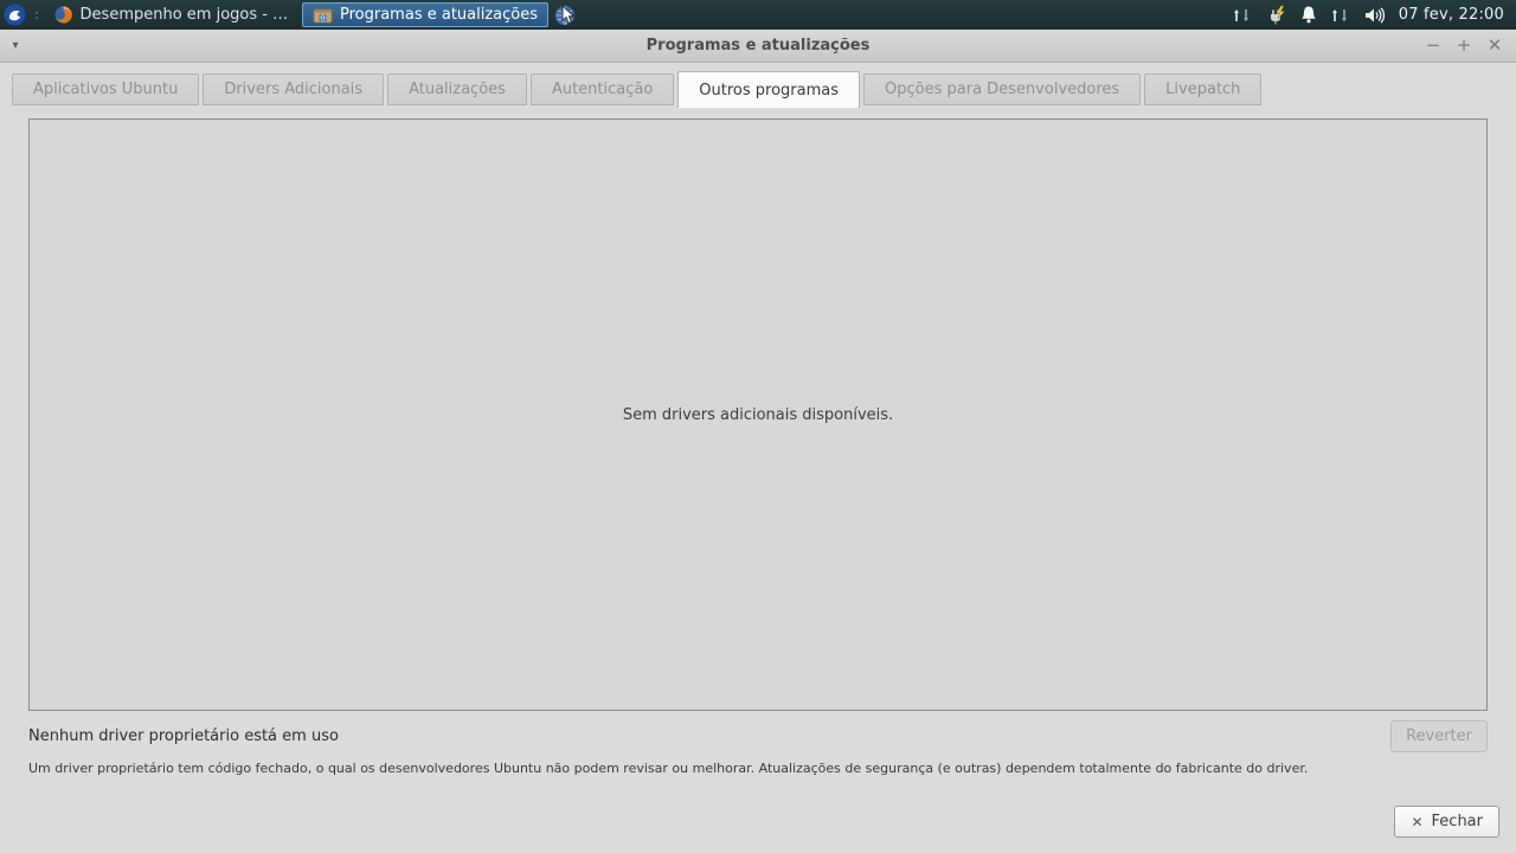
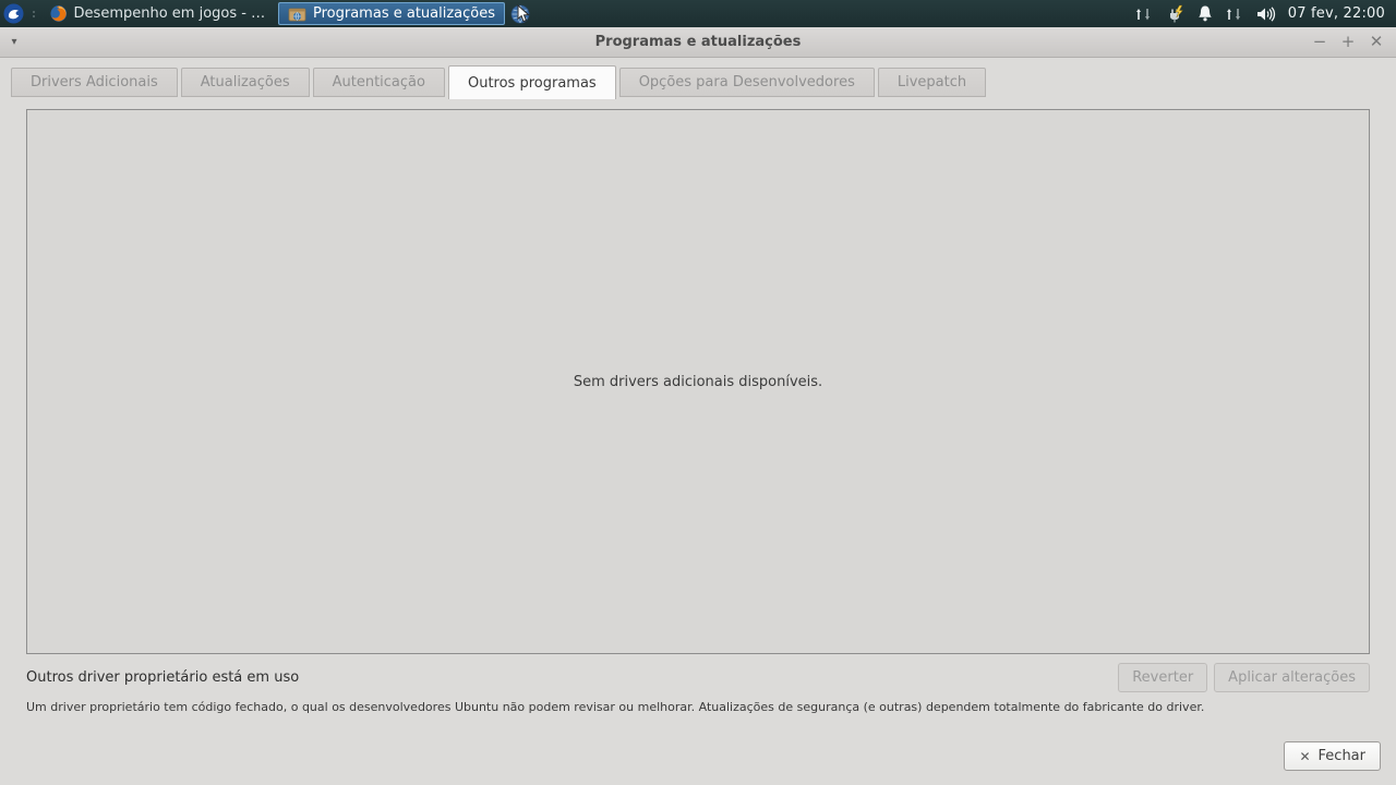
  Desempenho em jogos - Li
  Programas e atualizações
  07 fev, 22:00
  ▾
  Programas e atualizações
  −
  +
  ✕
- Aplicativos Ubuntu
  Drivers Adicionais
  Atualizações
  Autenticação
  Outros programas
  Opções para Desenvolvedores
  Livepatch
  Sem drivers adicionais disponíveis.
- Nenhum driver proprietário está em uso
+ Outros driver proprietário está em uso
  Reverter
+ Aplicar alterações
  Um driver proprietário tem código fechado, o qual os desenvolvedores Ubuntu não podem revisar ou melhorar. Atualizações de segurança (e outras) dependem totalmente do fabricante do driver.
  ✕
  Fechar
